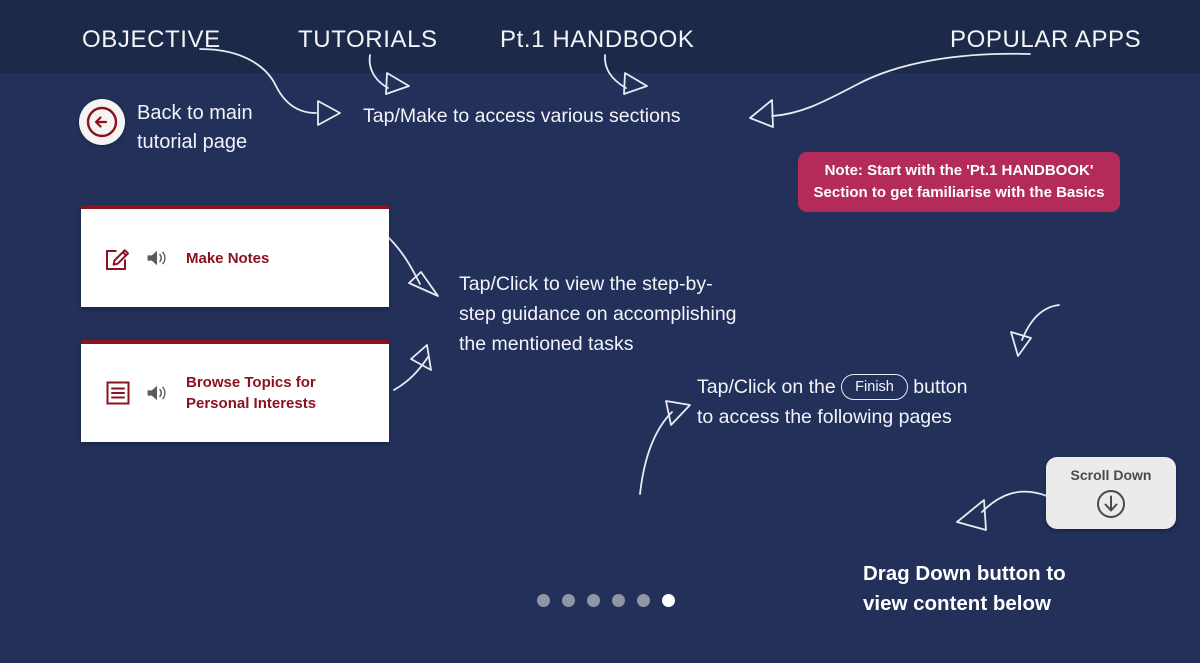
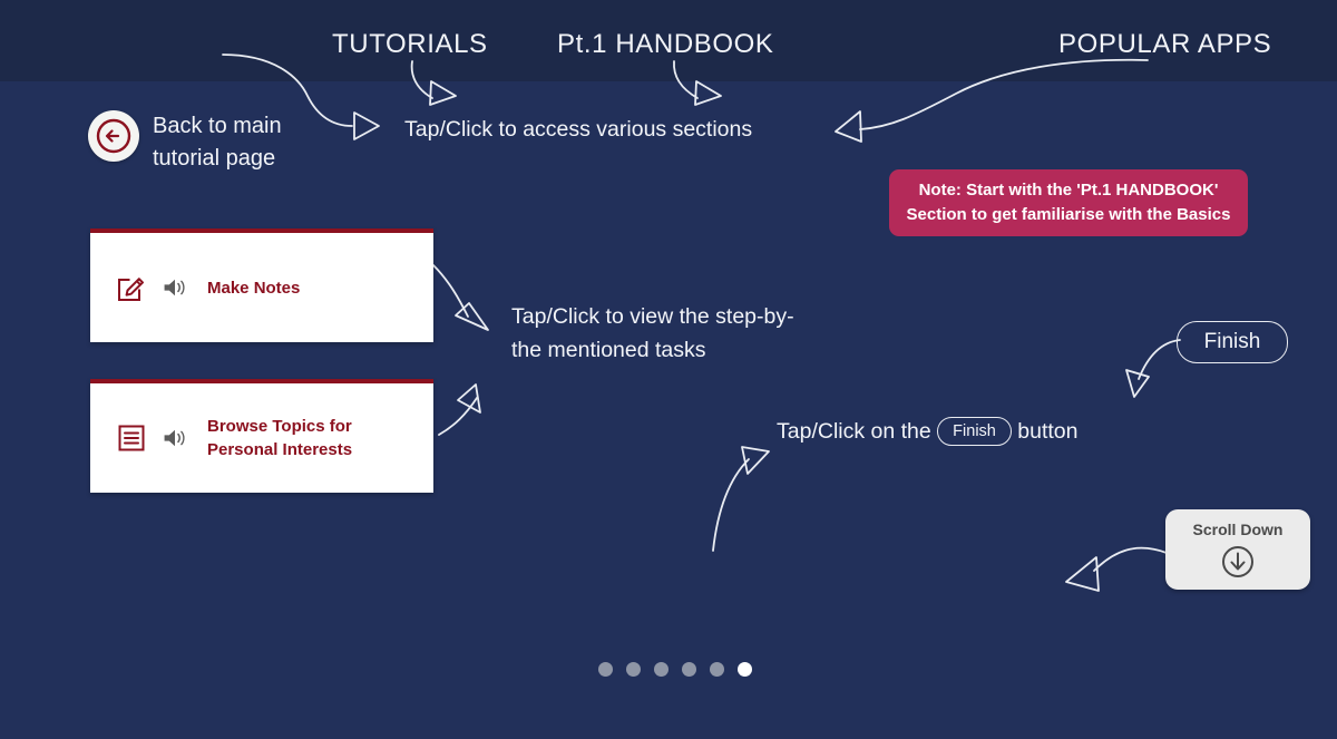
- OBJECTIVE
  TUTORIALS
  Pt.1 HANDBOOK
  POPULAR APPS
  Back to main
  tutorial page
- Tap/Make to access various sections
+ Tap/Click to access various sections
  Note: Start with the 'Pt.1 HANDBOOK'
  Section to get familiarise with the Basics
  Make Notes
  Browse Topics for
  Personal Interests
  Tap/Click to view the step-by-
- step guidance on accomplishing
  the mentioned tasks
+ Finish
  Tap/Click on the Finish button
- to access the following pages
  Scroll Down
- Drag Down button to
- view content below
